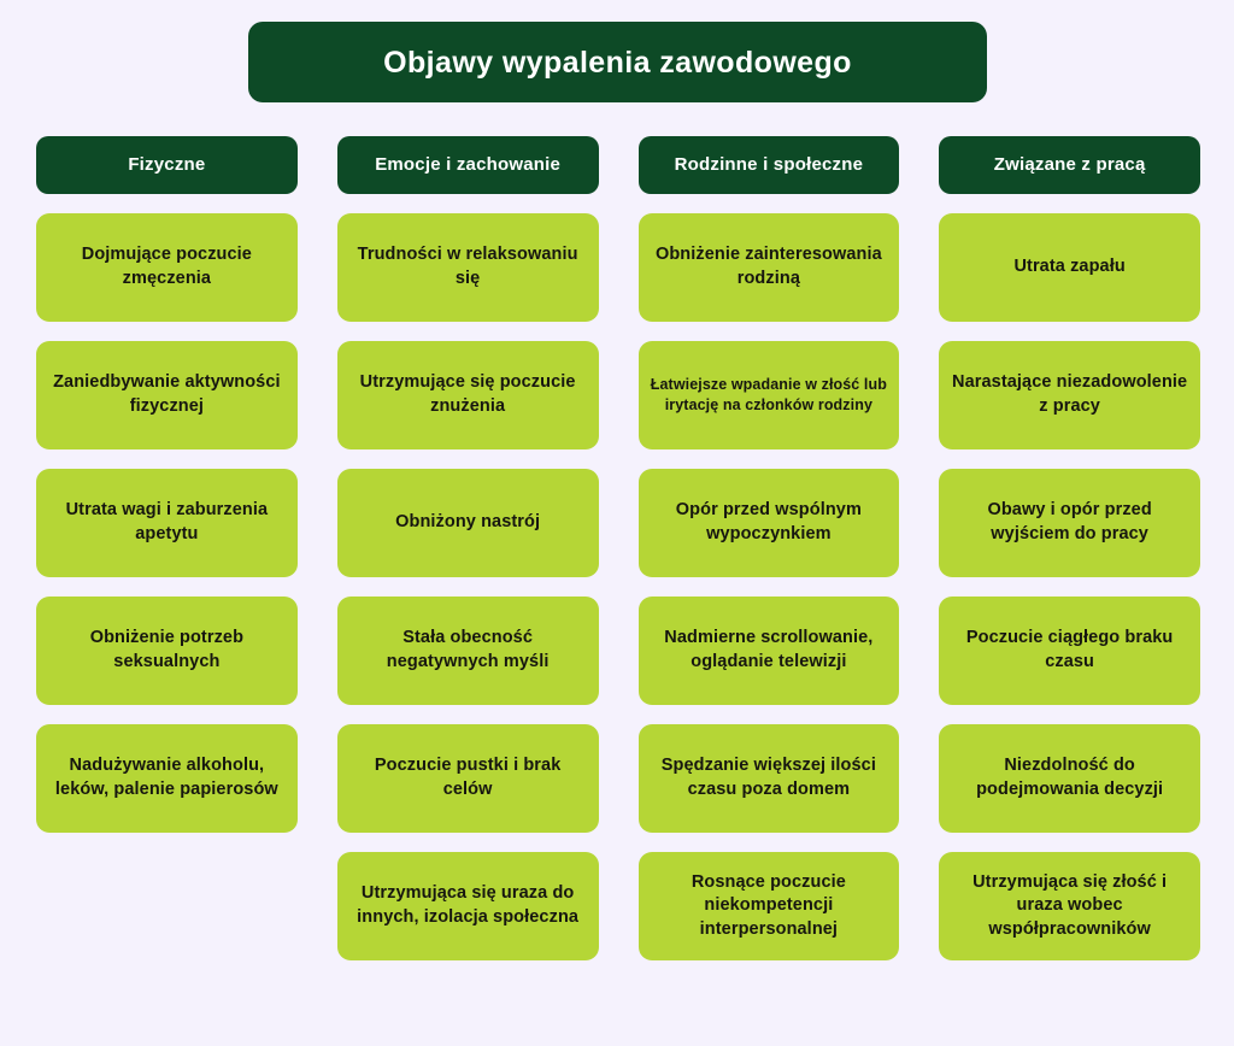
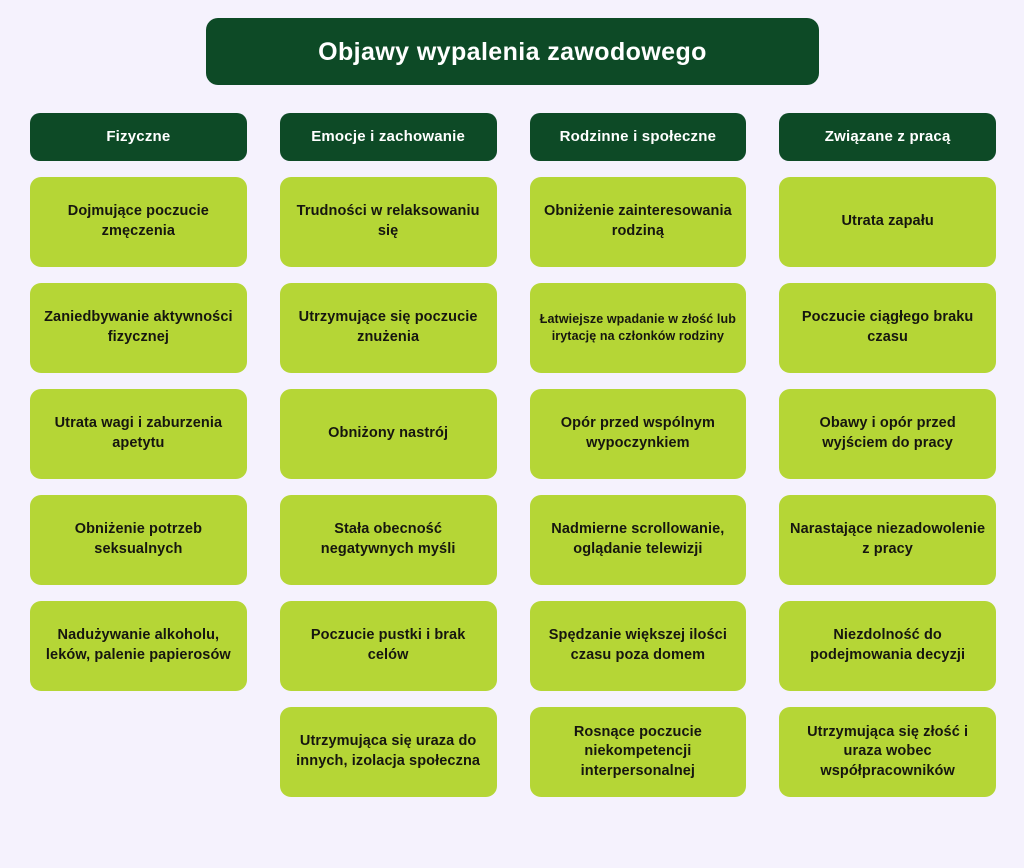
  Objawy wypalenia zawodowego
  Fizyczne
  Dojmujące poczucie zmęczenia
  Zaniedbywanie aktywności fizycznej
  Utrata wagi i zaburzenia apetytu
  Obniżenie potrzeb seksualnych
  Nadużywanie alkoholu, leków, palenie papierosów
  Emocje i zachowanie
  Trudności w relaksowaniu się
  Utrzymujące się poczucie znużenia
  Obniżony nastrój
  Stała obecność negatywnych myśli
  Poczucie pustki i brak celów
  Utrzymująca się uraza do innych, izolacja społeczna
  Rodzinne i społeczne
  Obniżenie zainteresowania rodziną
  Łatwiejsze wpadanie w złość lub irytację na członków rodziny
  Opór przed wspólnym wypoczynkiem
  Nadmierne scrollowanie, oglądanie telewizji
  Spędzanie większej ilości czasu poza domem
  Rosnące poczucie niekompetencji interpersonalnej
  Związane z pracą
  Utrata zapału
- Narastające niezadowolenie z pracy
+ Poczucie ciągłego braku czasu
  Obawy i opór przed wyjściem do pracy
- Poczucie ciągłego braku czasu
+ Narastające niezadowolenie z pracy
  Niezdolność do podejmowania decyzji
  Utrzymująca się złość i uraza wobec współpracowników
